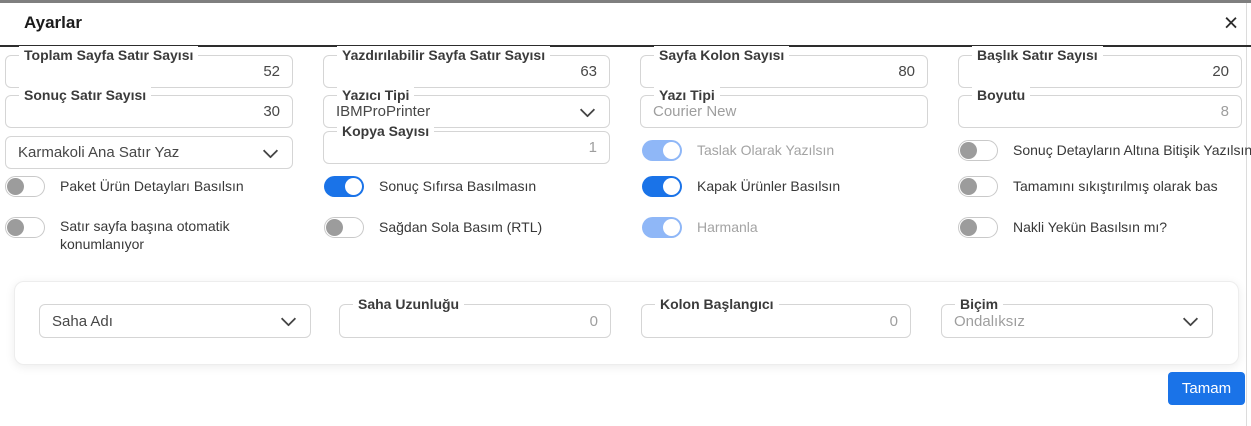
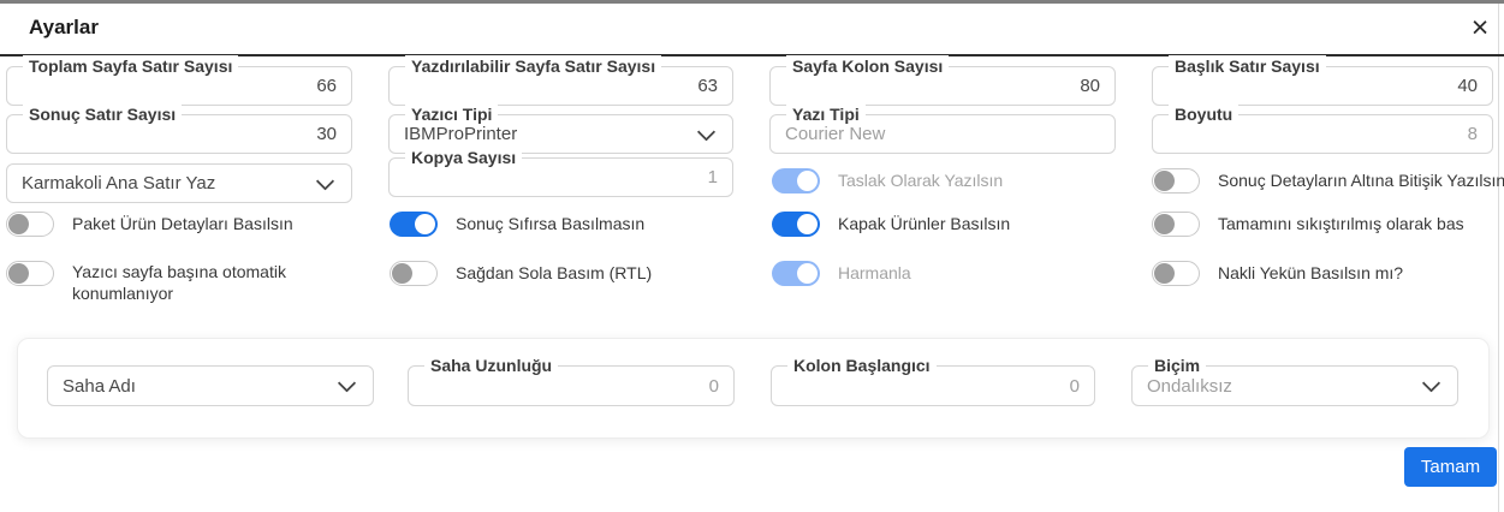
  Ayarlar
  ×
  Toplam Sayfa Satır Sayısı
- 52
+ 66
  Yazdırılabilir Sayfa Satır Sayısı
  63
  Sayfa Kolon Sayısı
  80
  Başlık Satır Sayısı
- 20
+ 40
  Sonuç Satır Sayısı
  30
  Yazıcı Tipi
  IBMProPrinter
  Yazı Tipi
  Courier New
  Boyutu
  8
  Karmakoli Ana Satır Yaz
  Kopya Sayısı
  1
  Taslak Olarak Yazılsın
  Sonuç Detayların Altına Bitişik Yazılsın
  Paket Ürün Detayları Basılsın
  Sonuç Sıfırsa Basılmasın
  Kapak Ürünler Basılsın
  Tamamını sıkıştırılmış olarak bas
- Satır sayfa başına otomatik konumlanıyor
+ Yazıcı sayfa başına otomatik konumlanıyor
  Sağdan Sola Basım (RTL)
  Harmanla
  Nakli Yekün Basılsın mı?
  Saha Adı
  Saha Uzunluğu
  0
  Kolon Başlangıcı
  0
  Biçim
  Ondalıksız
  Tamam
